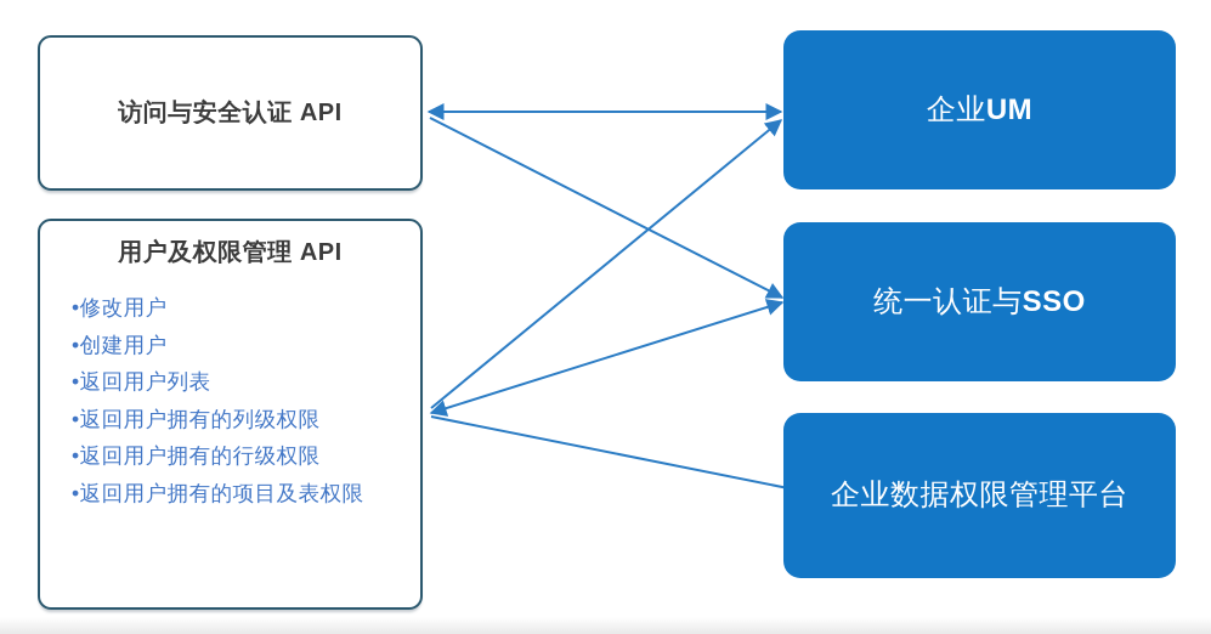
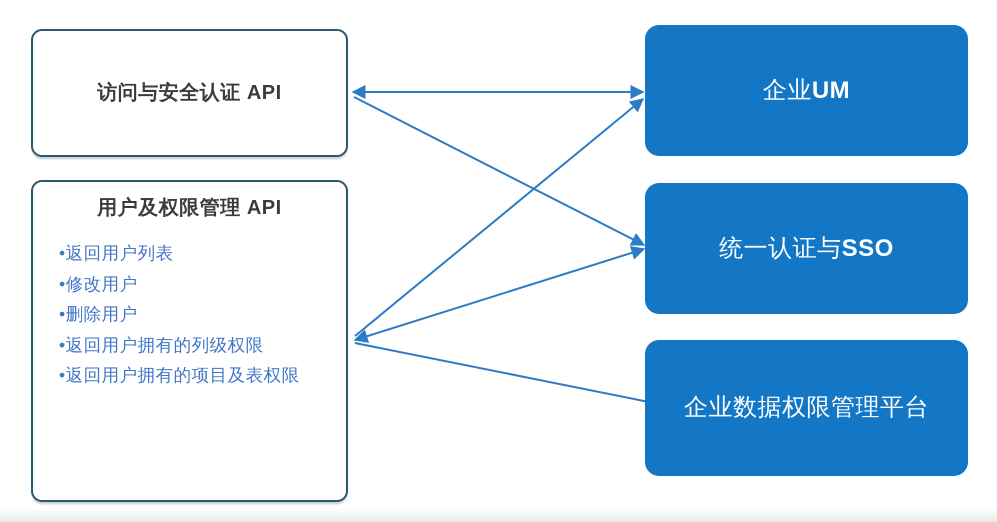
  访问与安全认证 API
  用户及权限管理 API
- •修改用户
+ •返回用户列表
- •创建用户
- •返回用户列表
+ •修改用户
+ •删除用户
  •返回用户拥有的列级权限
- •返回用户拥有的行级权限
  •返回用户拥有的项目及表权限
  企业UM
  统一认证与SSO
  企业数据权限管理平台
